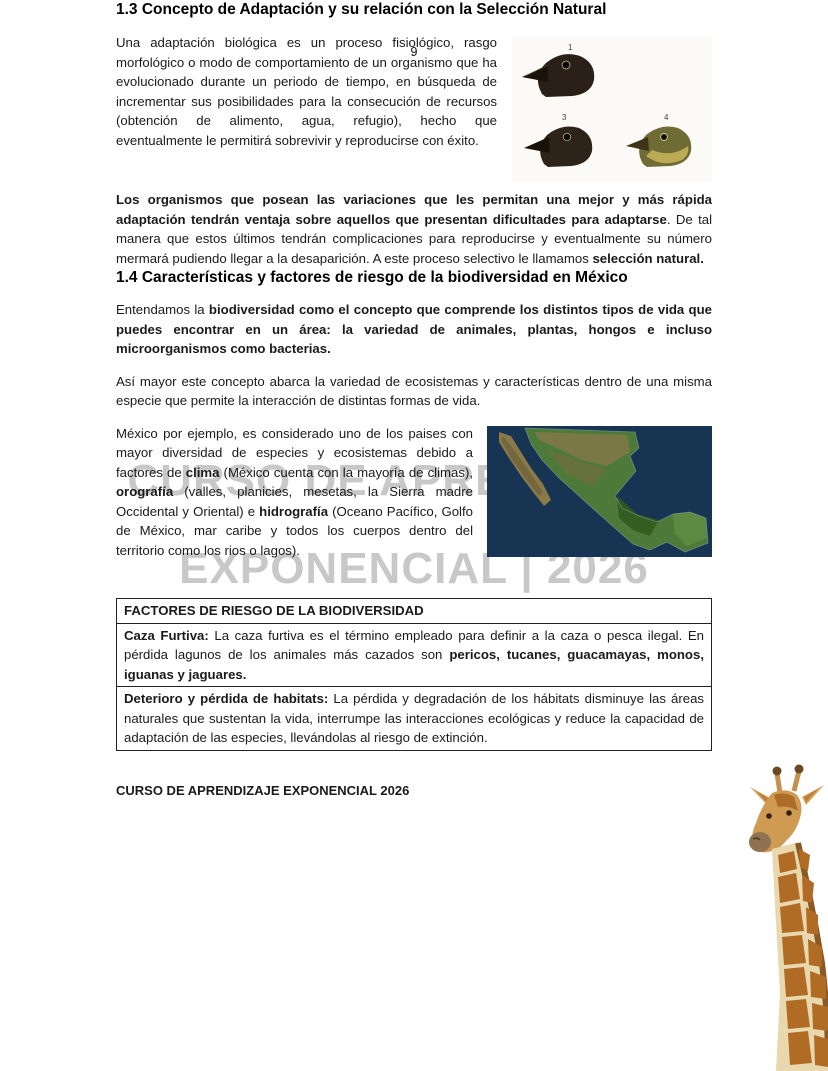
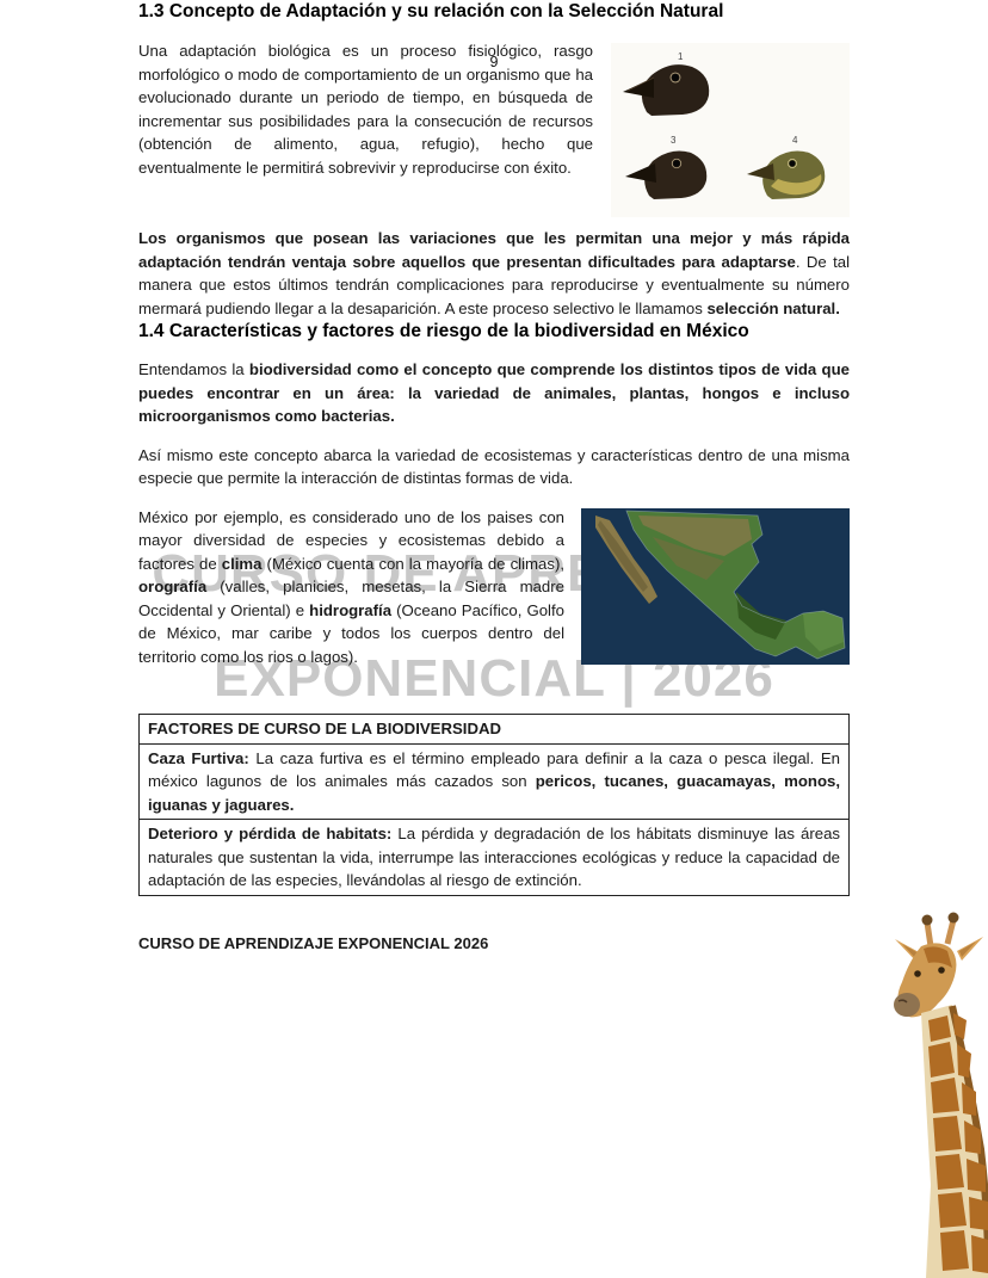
  EXPONENCIAL | 2026
  9
  1.3 Concepto de Adaptación y su relación con la Selección Natural
  1
  3
  4
  Una adaptación biológica es un proceso fisiológico, rasgo morfológico o modo de comportamiento de un organismo que ha evolucionado durante un periodo de tiempo, en búsqueda de incrementar sus posibilidades para la consecución de recursos (obtención de alimento, agua, refugio), hecho que eventualmente le permitirá sobrevivir y reproducirse con éxito.
  Los organismos que posean las variaciones que les permitan una mejor y más rápida adaptación tendrán ventaja sobre aquellos que presentan dificultades para adaptarse. De tal manera que estos últimos tendrán complicaciones para reproducirse y eventualmente su número mermará pudiendo llegar a la desaparición. A este proceso selectivo le llamamos selección natural.
  1.4 Características y factores de riesgo de la biodiversidad en México
  Entendamos la biodiversidad como el concepto que comprende los distintos tipos de vida que puedes encontrar en un área: la variedad de animales, plantas, hongos e incluso microorganismos como bacterias.
- Así mayor este concepto abarca la variedad de ecosistemas y características dentro de una misma especie que permite la interacción de distintas formas de vida.
+ Así mismo este concepto abarca la variedad de ecosistemas y características dentro de una misma especie que permite la interacción de distintas formas de vida.
  México por ejemplo, es considerado uno de los paises con mayor diversidad de especies y ecosistemas debido a factores de clima (México cuenta con la mayoría de climas), orografía (valles, planicies, mesetas, la Sierra madre Occidental y Oriental) e hidrografía (Oceano Pacífico, Golfo de México, mar caribe y todos los cuerpos dentro del territorio como los rios o lagos).
- FACTORES DE RIESGO DE LA BIODIVERSIDAD
+ FACTORES DE CURSO DE LA BIODIVERSIDAD
- Caza Furtiva: La caza furtiva es el término empleado para definir a la caza o pesca ilegal. En pérdida lagunos de los animales más cazados son pericos, tucanes, guacamayas, monos, iguanas y jaguares.
+ Caza Furtiva: La caza furtiva es el término empleado para definir a la caza o pesca ilegal. En méxico lagunos de los animales más cazados son pericos, tucanes, guacamayas, monos, iguanas y jaguares.
  Deterioro y pérdida de habitats: La pérdida y degradación de los hábitats disminuye las áreas naturales que sustentan la vida, interrumpe las interacciones ecológicas y reduce la capacidad de adaptación de las especies, llevándolas al riesgo de extinción.
  CURSO DE APRENDIZAJE EXPONENCIAL 2026
